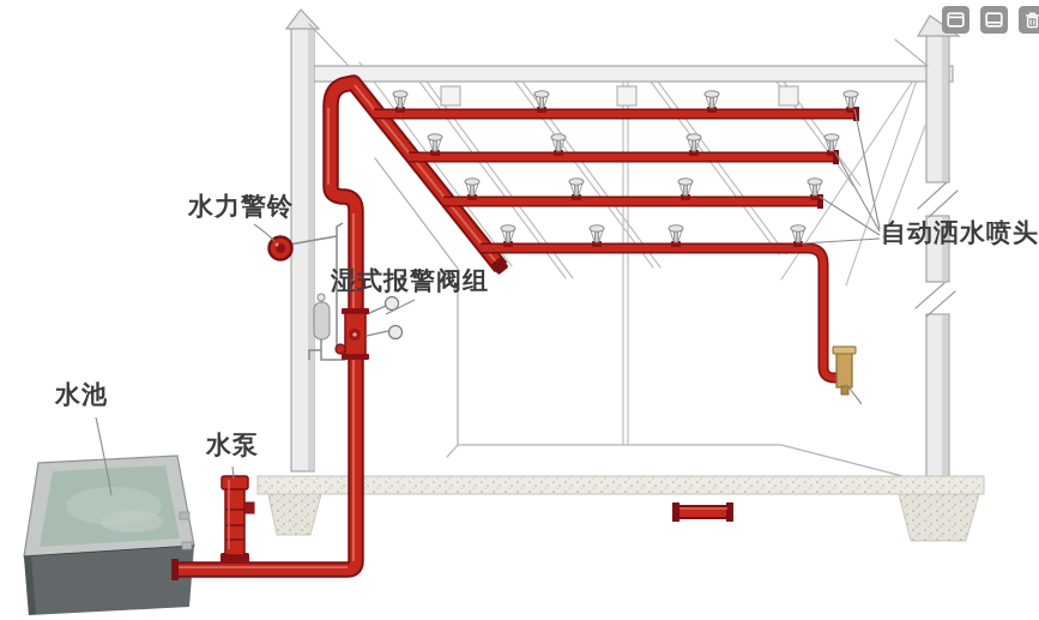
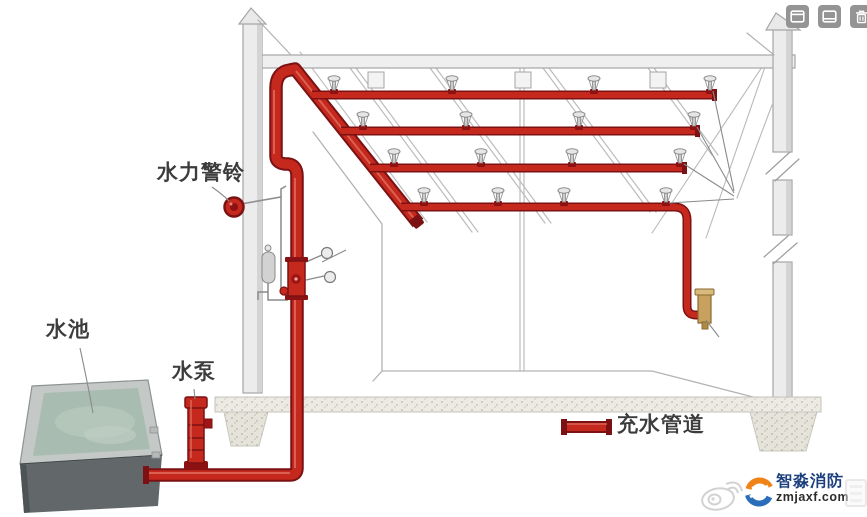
  水力警铃
- 湿式报警阀组
- 自动洒水喷头
  水池
  水泵
+ 充水管道
+ 智淼消防
+ zmjaxf.com
